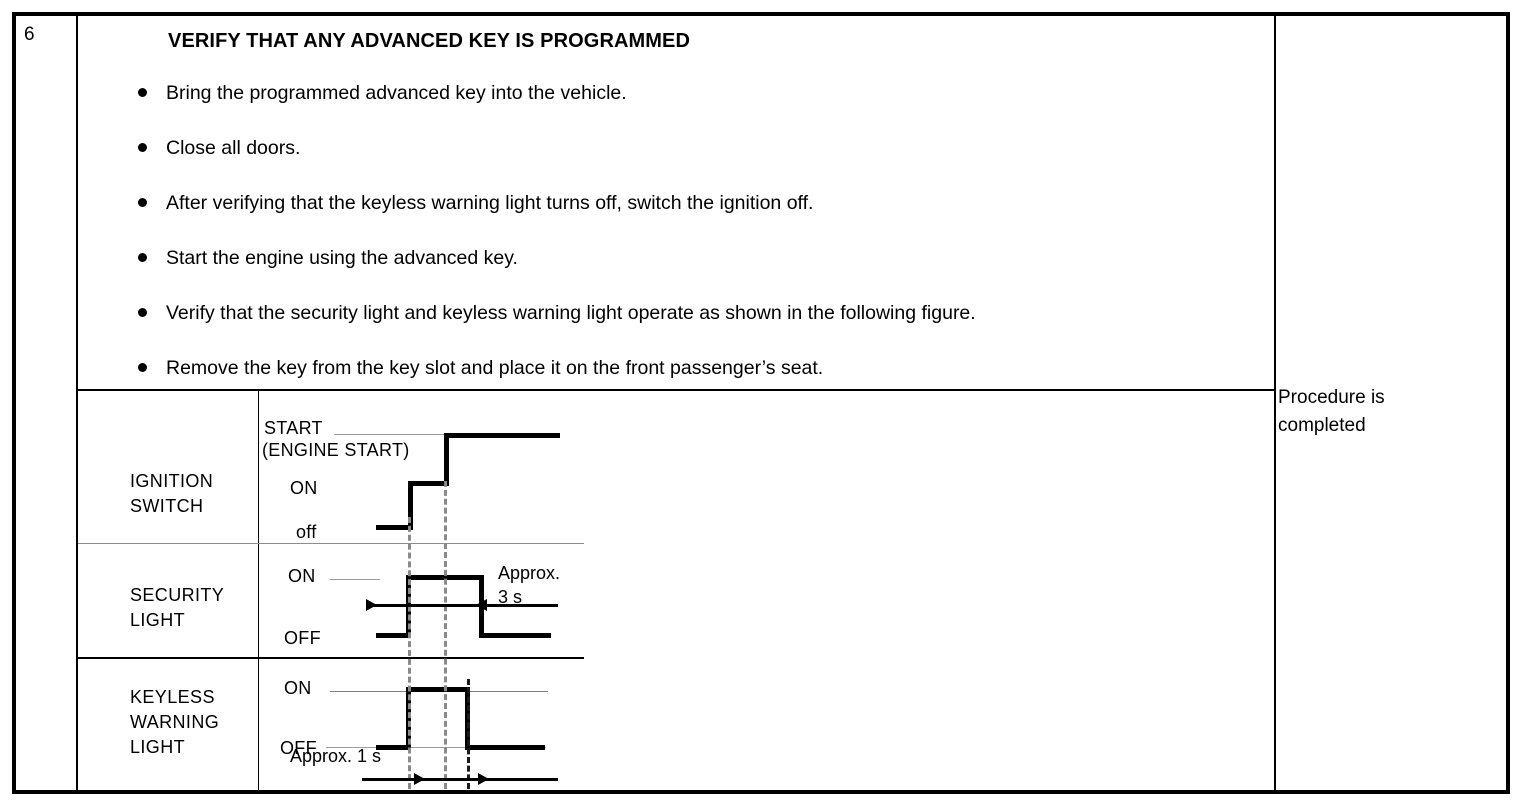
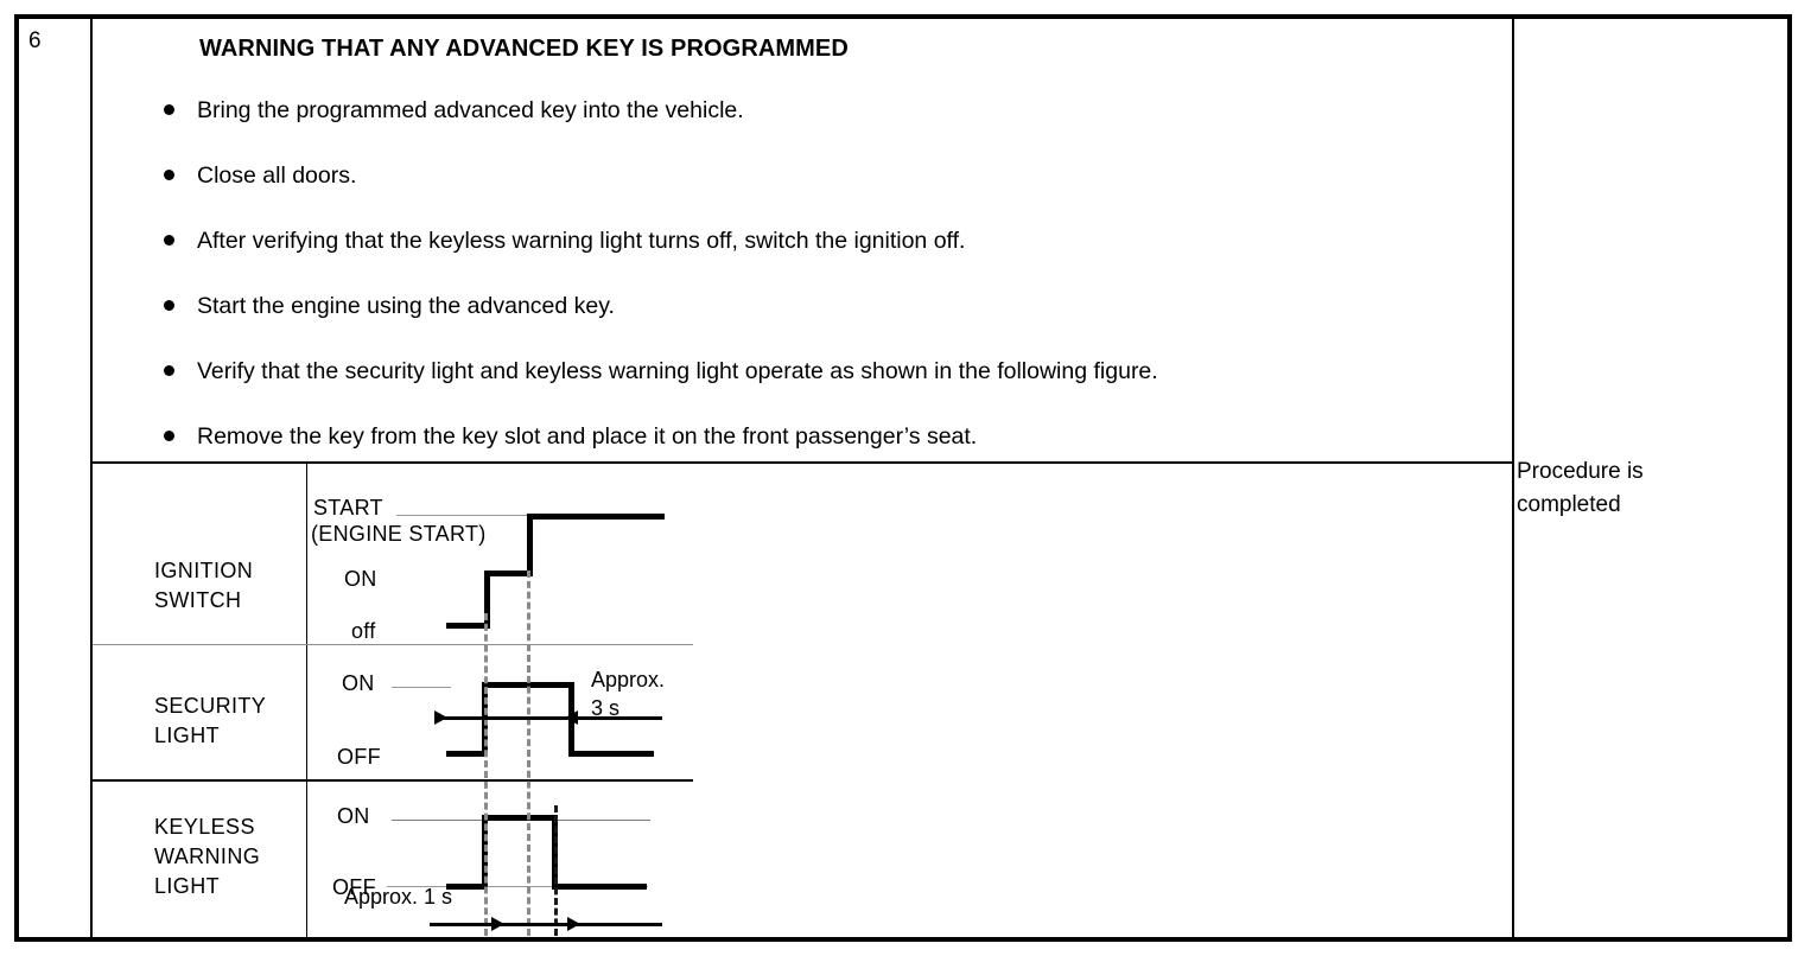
  6
- VERIFY THAT ANY ADVANCED KEY IS PROGRAMMED
+ WARNING THAT ANY ADVANCED KEY IS PROGRAMMED
  Bring the programmed advanced key into the vehicle.
  Close all doors.
  After verifying that the keyless warning light turns off, switch the ignition off.
  Start the engine using the advanced key.
  Verify that the security light and keyless warning light operate as shown in the following figure.
  Remove the key from the key slot and place it on the front passenger’s seat.
  IGNITION
  SWITCH
  START
  (ENGINE START)
  ON
  off
  SECURITY
  LIGHT
  ON
  OFF
  KEYLESS
  WARNING
  LIGHT
  ON
  OFF
  Approx.
  3 s
  Approx. 1 s
  Procedure is
  completed
